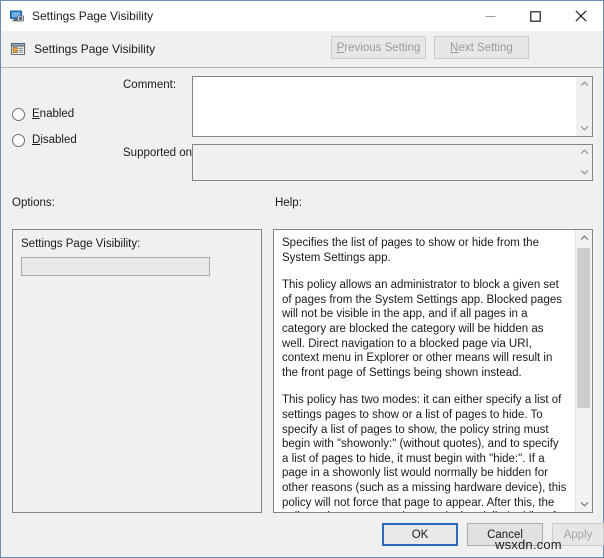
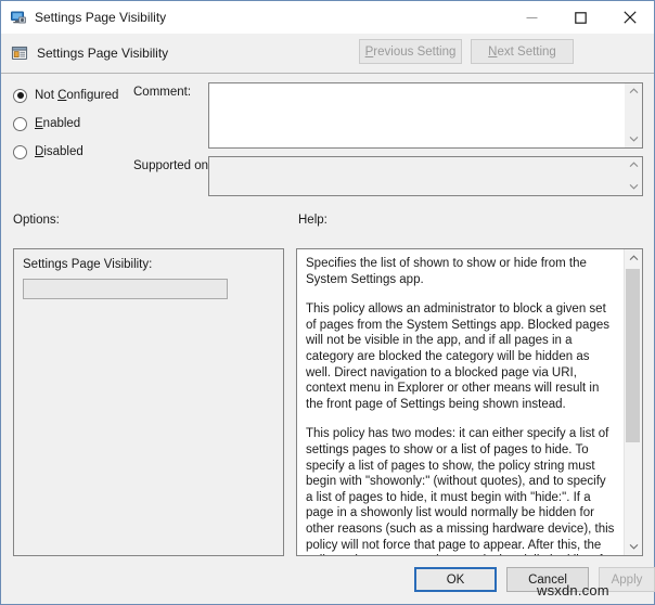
  Settings Page Visibility
  Settings Page Visibility
  Previous Setting
  Next Setting
+ Not Configured
  Enabled
  Disabled
  Comment:
  Supported on
  Options:
  Help:
  Settings Page Visibility:
- Specifies the list of pages to show or hide from the System Settings app.
+ Specifies the list of shown to show or hide from the System Settings app.
  This policy allows an administrator to block a given set of pages from the System Settings app. Blocked pages will not be visible in the app, and if all pages in a category are blocked the category will be hidden as well. Direct navigation to a blocked page via URI, context menu in Explorer or other means will result in the front page of Settings being shown instead.
  OK
  Cancel
  Apply
  wsxdn.com
